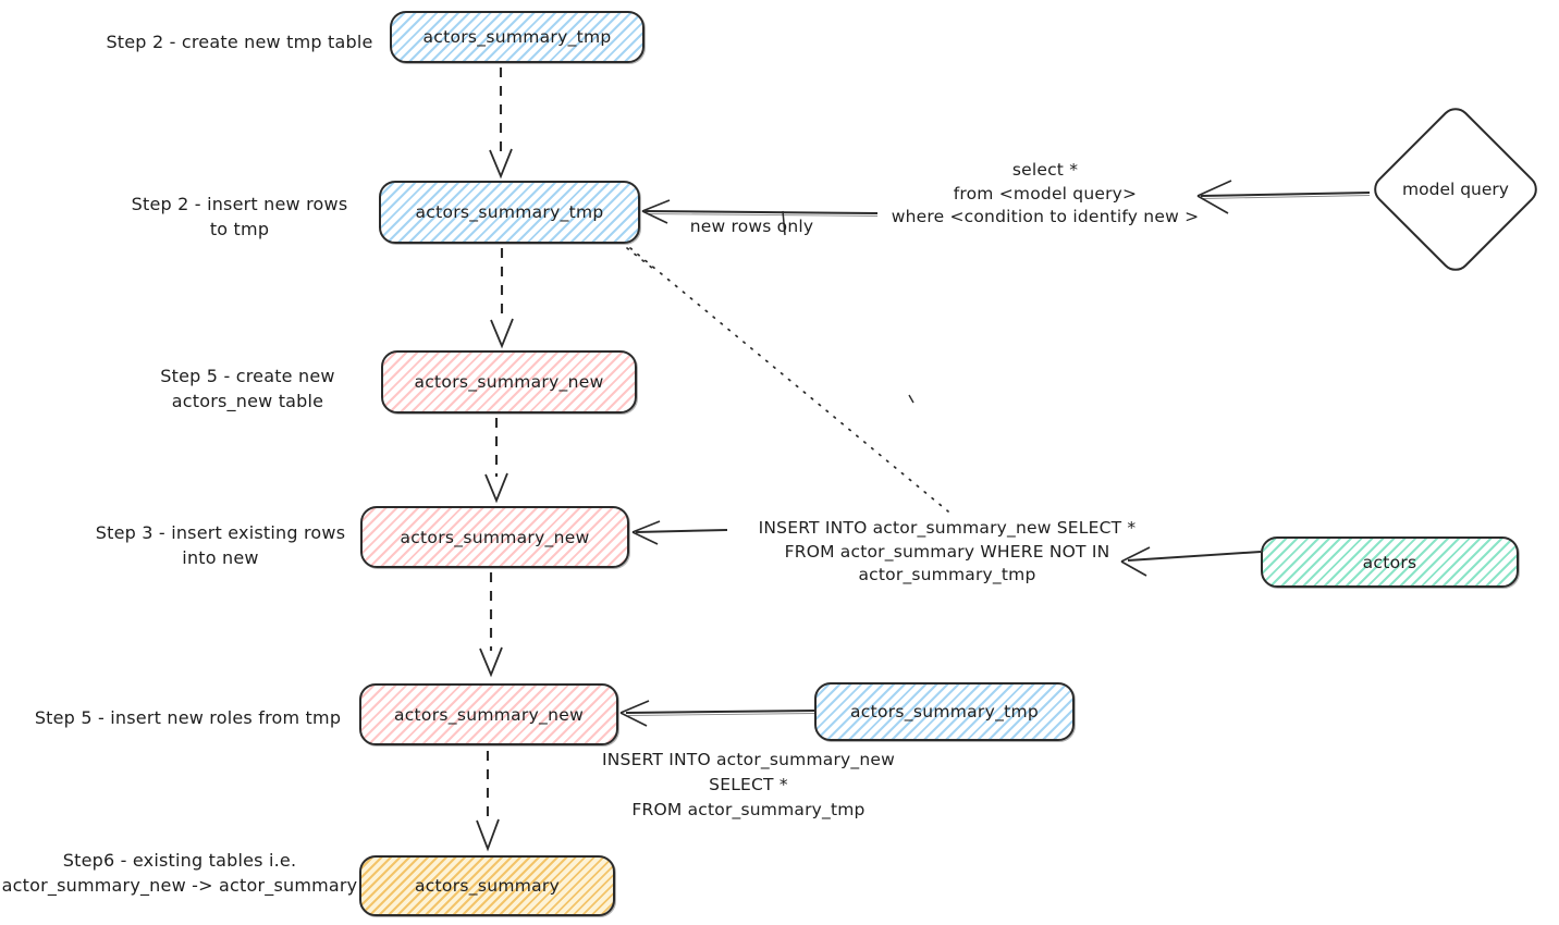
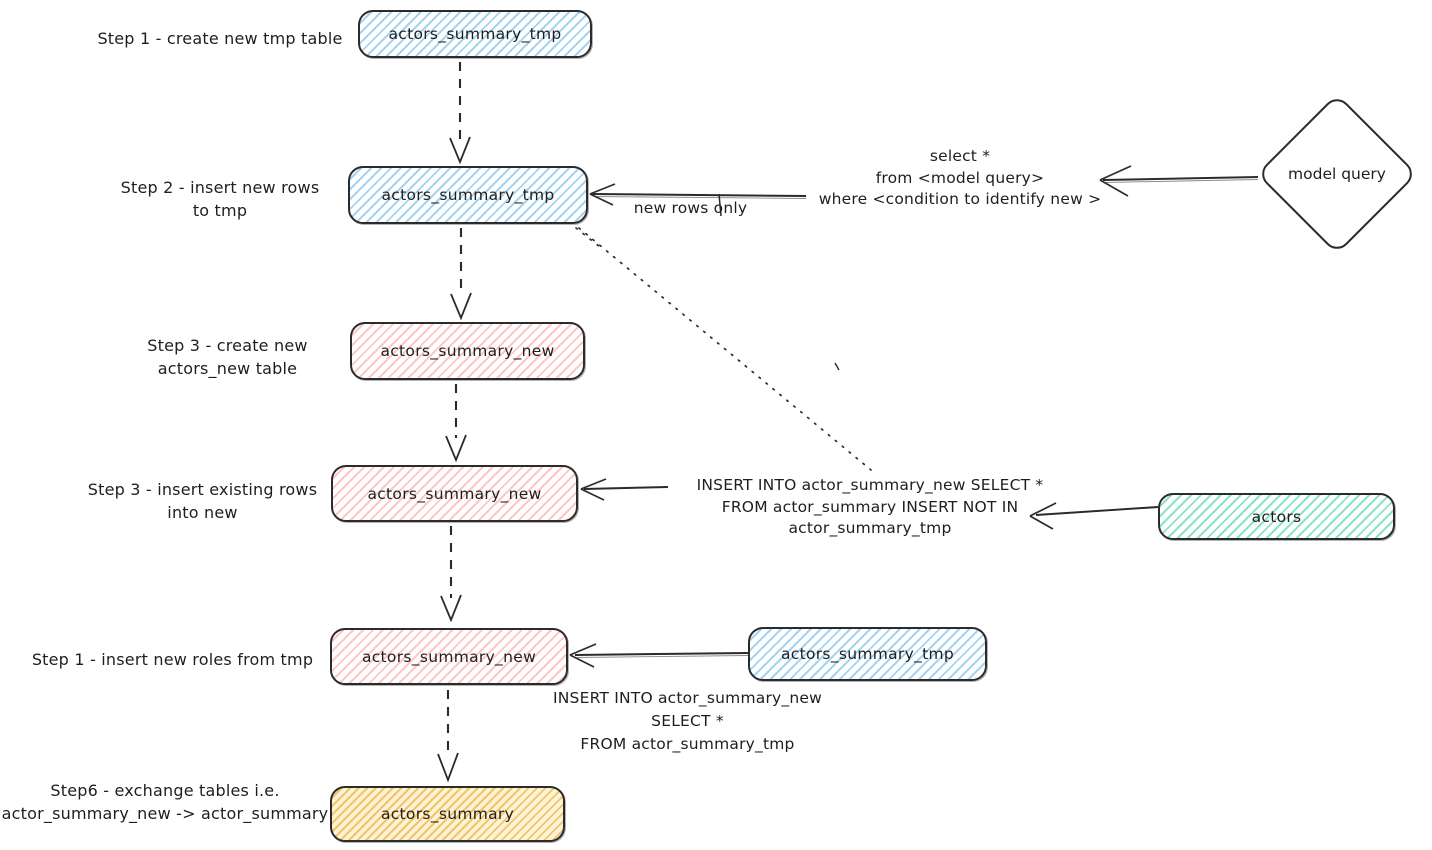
- Step 2 - create new tmp table
+ Step 1 - create new tmp table
  Step 2 - insert new rows
  to tmp
- Step 5 - create new
+ Step 3 - create new
  actors_new table
  Step 3 - insert existing rows
  into new
- Step 5 - insert new roles from tmp
+ Step 1 - insert new roles from tmp
- Step6 - existing tables i.e.
+ Step6 - exchange tables i.e.
  actor_summary_new -> actor_summary
  actors_summary_tmp
  actors_summary_tmp
  actors_summary_new
  actors_summary_new
  actors_summary_new
  actors_summary_tmp
  actors
  actors_summary
  model query
  select *
  from <model query>
  where <condition to identify new >
  new rows only
  INSERT INTO actor_summary_new SELECT *
- FROM actor_summary WHERE NOT IN
+ FROM actor_summary INSERT NOT IN
  actor_summary_tmp
  INSERT INTO actor_summary_new
  SELECT *
  FROM actor_summary_tmp
